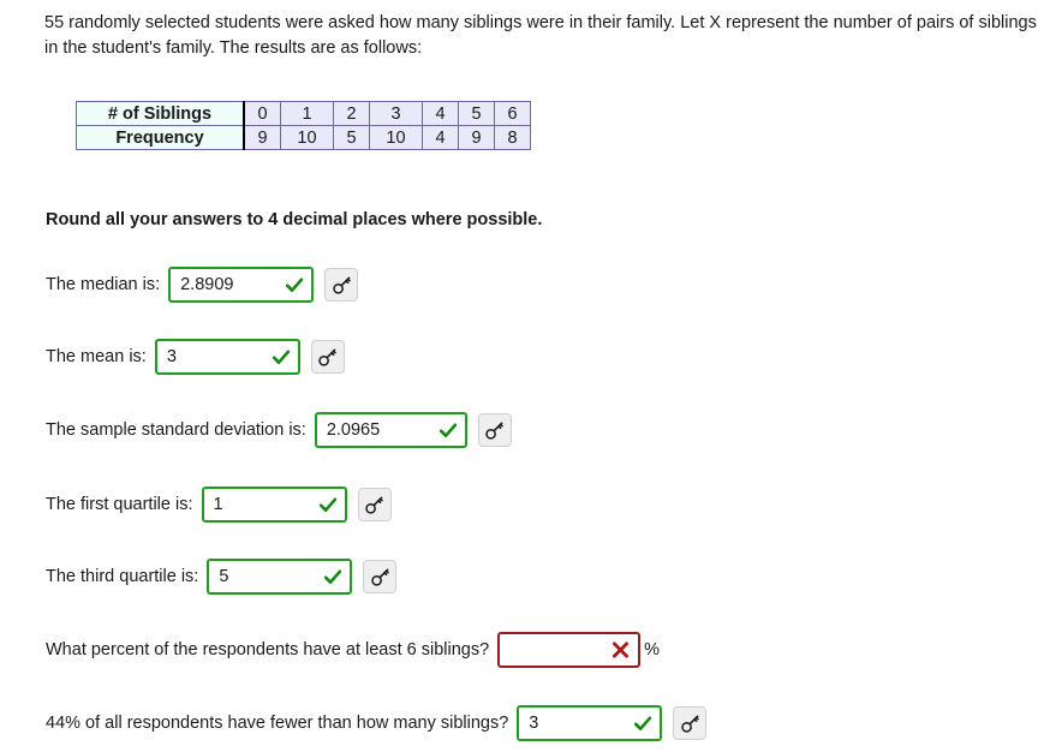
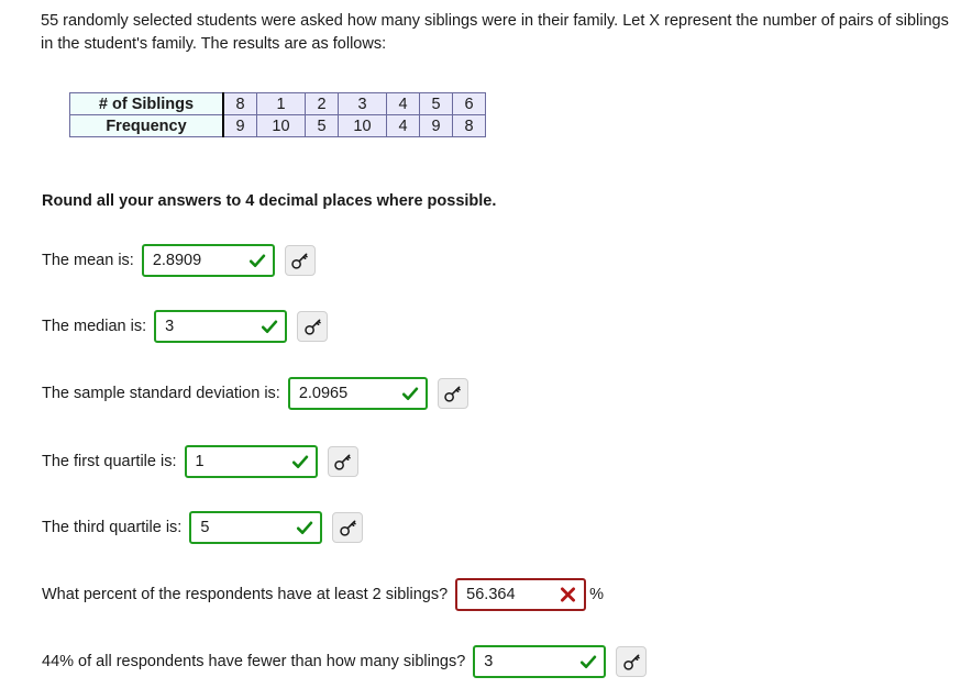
  55 randomly selected students were asked how many siblings were in their family. Let X represent the number of pairs of siblings in the student's family. The results are as follows:
- # of Siblings	0	1	2	3	4	5	6
+ # of Siblings	8	1	2	3	4	5	6
  Frequency	9	10	5	10	4	9	8
  Round all your answers to 4 decimal places where possible.
- The median is:
+ The mean is:
  2.8909
- The mean is:
+ The median is:
  3
  The sample standard deviation is:
  2.0965
  The first quartile is:
  1
  The third quartile is:
  5
- What percent of the respondents have at least 6 siblings?
+ What percent of the respondents have at least 2 siblings?
+ 56.364
  %
  44% of all respondents have fewer than how many siblings?
  3
